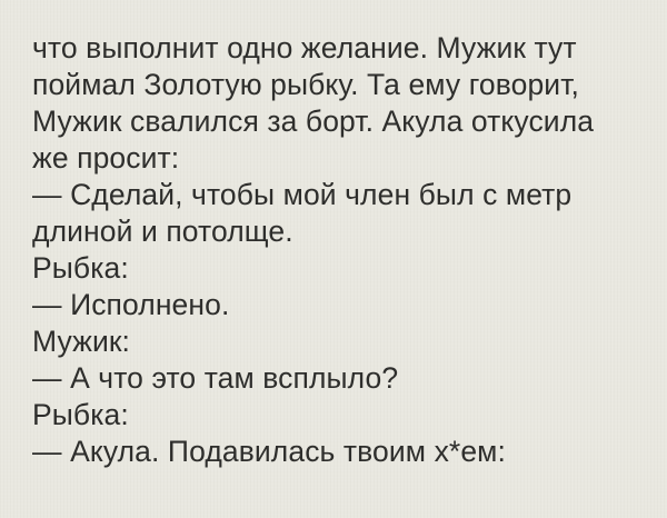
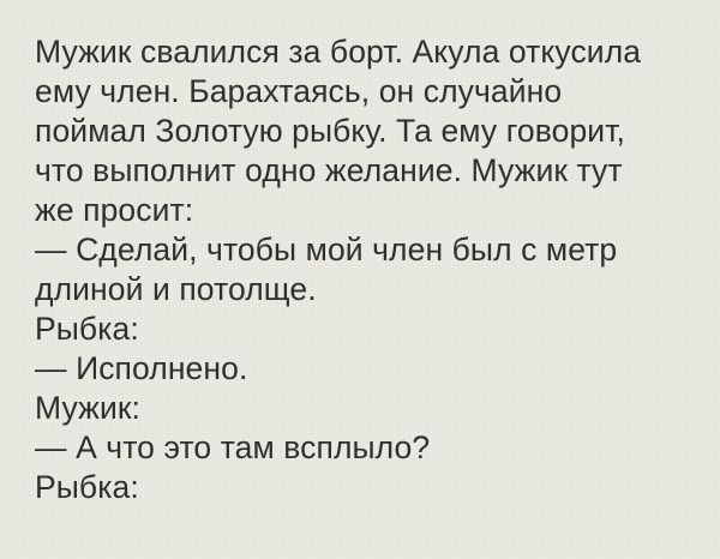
- что выполнит одно желание. Мужик тут
+ Мужик свалился за борт. Акула откусила
+ ему член. Барахтаясь, он случайно
  поймал Золотую рыбку. Та ему говорит,
- Мужик свалился за борт. Акула откусила
+ что выполнит одно желание. Мужик тут
  же просит:
  — Сделай, чтобы мой член был с метр
  длиной и потолще.
  Рыбка:
  — Исполнено.
  Мужик:
  — А что это там всплыло?
  Рыбка:
- — Акула. Подавилась твоим х*ем:
